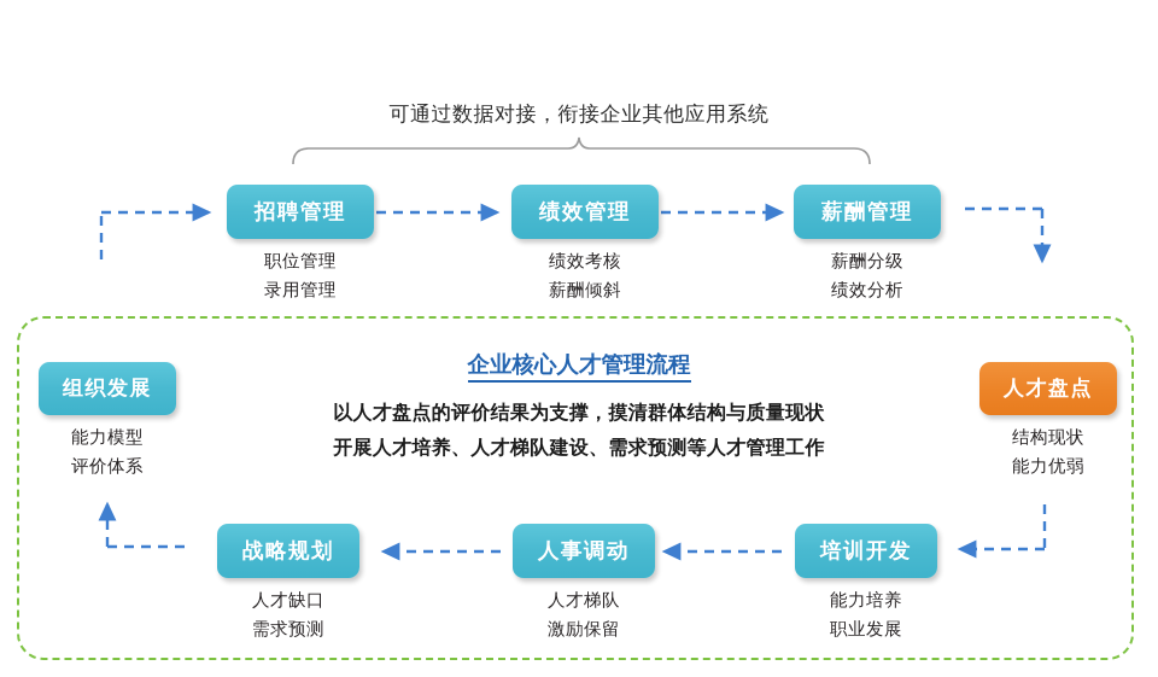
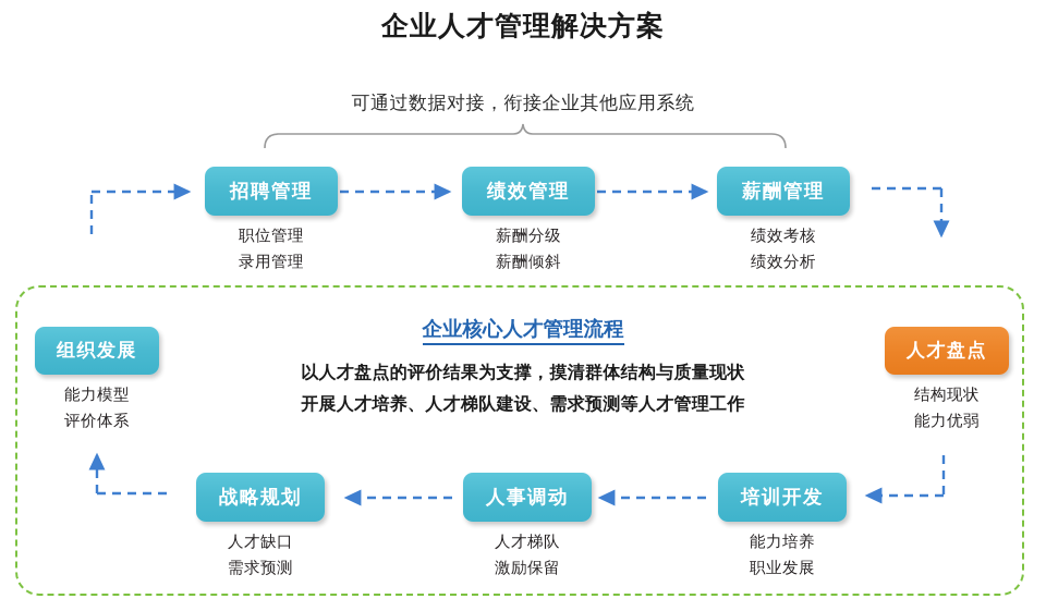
+ 企业人才管理解决方案
  可通过数据对接，衔接企业其他应用系统
  招聘管理
  职位管理
  录用管理
  绩效管理
- 绩效考核
+ 薪酬分级
  薪酬倾斜
  薪酬管理
- 薪酬分级
+ 绩效考核
  绩效分析
  企业核心人才管理流程
  以人才盘点的评价结果为支撑，摸清群体结构与质量现状
  开展人才培养、人才梯队建设、需求预测等人才管理工作
  组织发展
  能力模型
  评价体系
  人才盘点
  结构现状
  能力优弱
  战略规划
  人才缺口
  需求预测
  人事调动
  人才梯队
  激励保留
  培训开发
  能力培养
  职业发展
